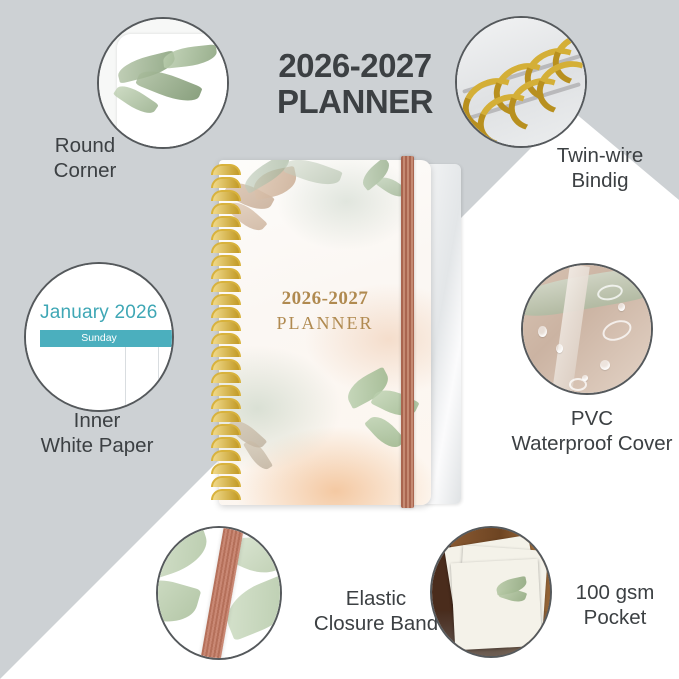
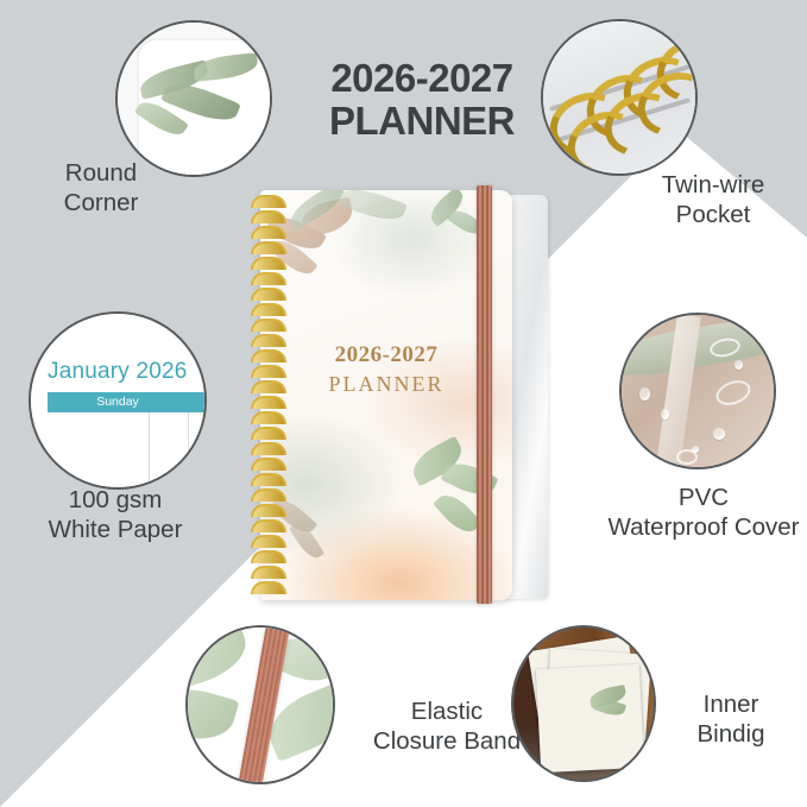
  2026-2027
  PLANNER
  2026-2027
  PLANNER
  Round
  Corner
  Twin-wire
- Bindig
+ Pocket
  January 2026
  Sunday
- Inner
+ 100 gsm
  White Paper
  PVC
  Waterproof Cover
  Elastic
  Closure Ban
- 100 gsm
+ Inner
- Pocket
+ Bindig
